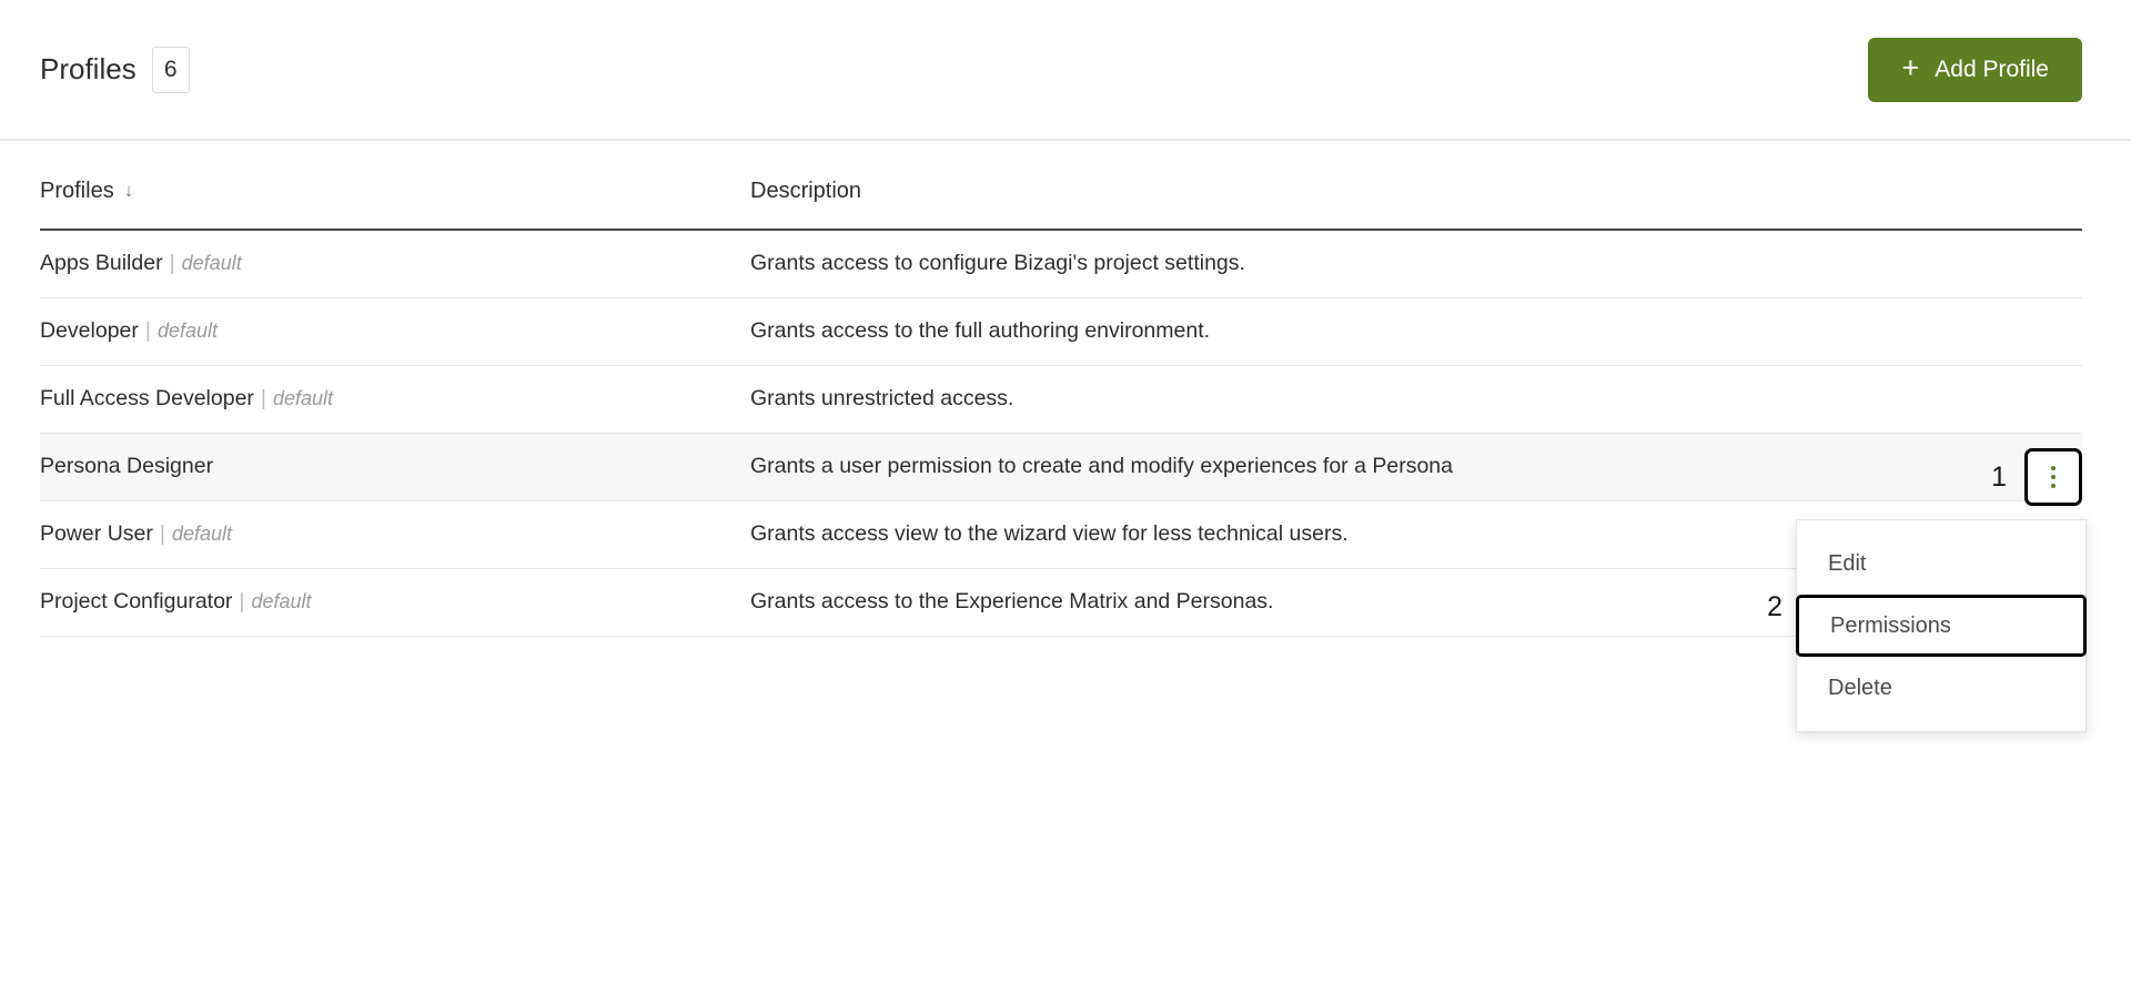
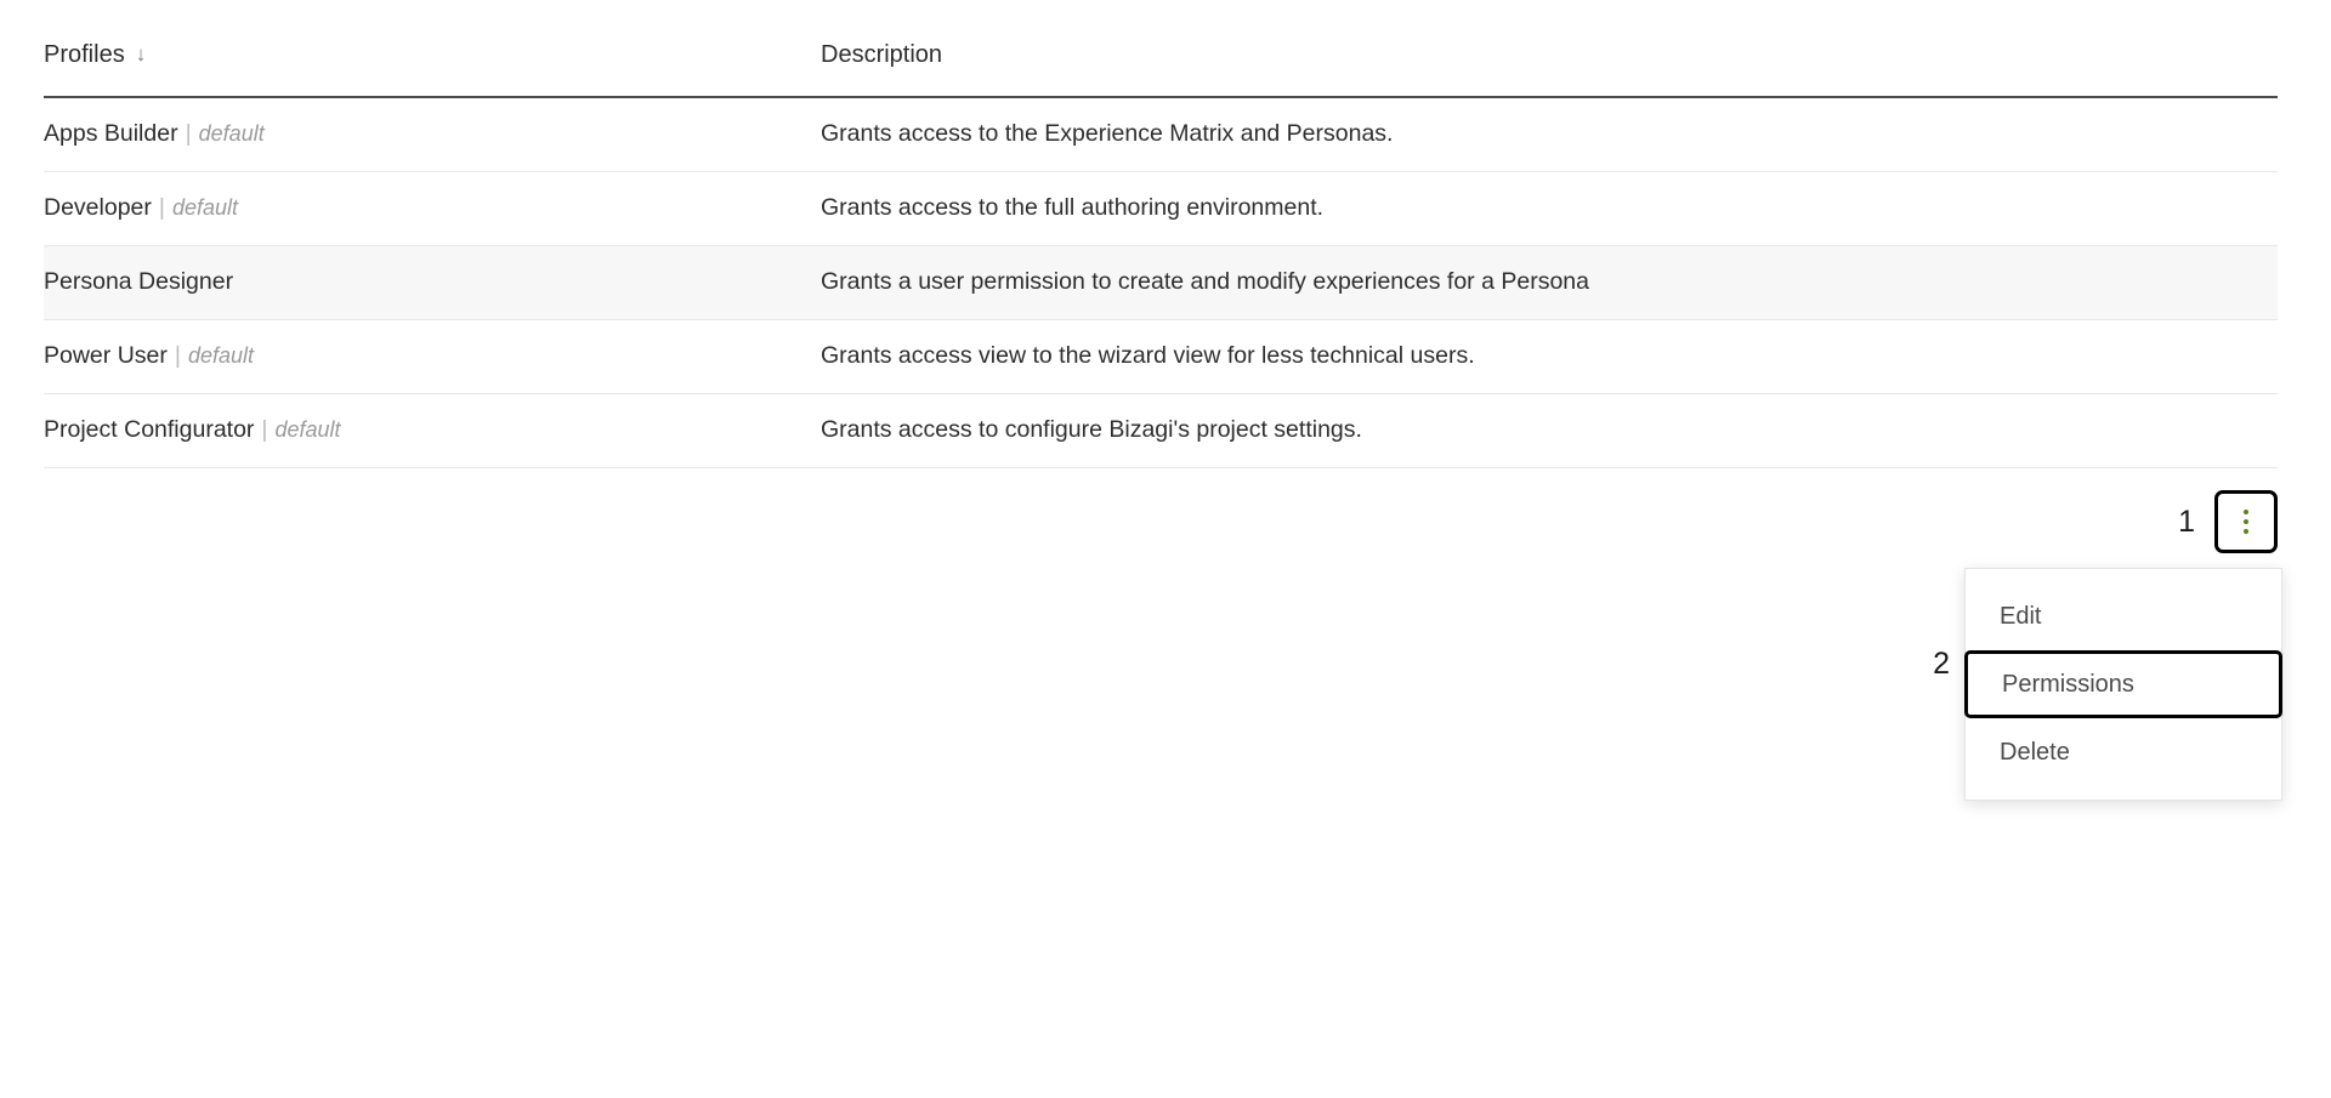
- Profiles
- 6
- +
- Add Profile
  Profiles ↓	Description
- Apps Builder | default	Grants access to configure Bizagi's project settings.
+ Apps Builder | default	Grants access to the Experience Matrix and Personas.
  Developer | default	Grants access to the full authoring environment.
- Full Access Developer | default	Grants unrestricted access.
  Persona Designer	Grants a user permission to create and modify experiences for a Persona
  Power User | default	Grants access view to the wizard view for less technical users.
- Project Configurator | default	Grants access to the Experience Matrix and Personas.
+ Project Configurator | default	Grants access to configure Bizagi's project settings.
  1
  Edit
  Permissions
  Delete
  2
